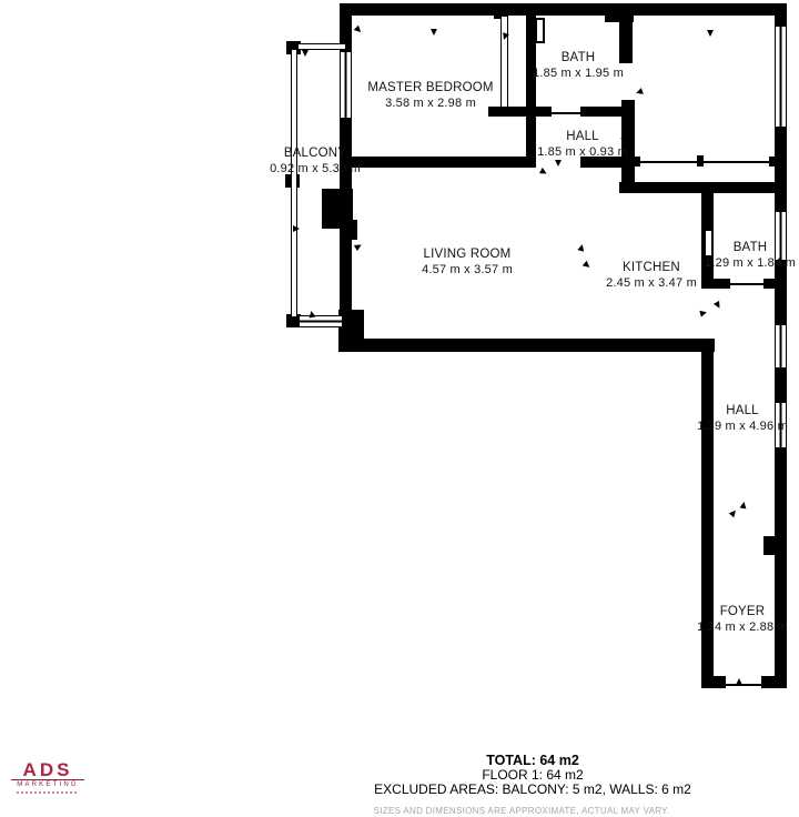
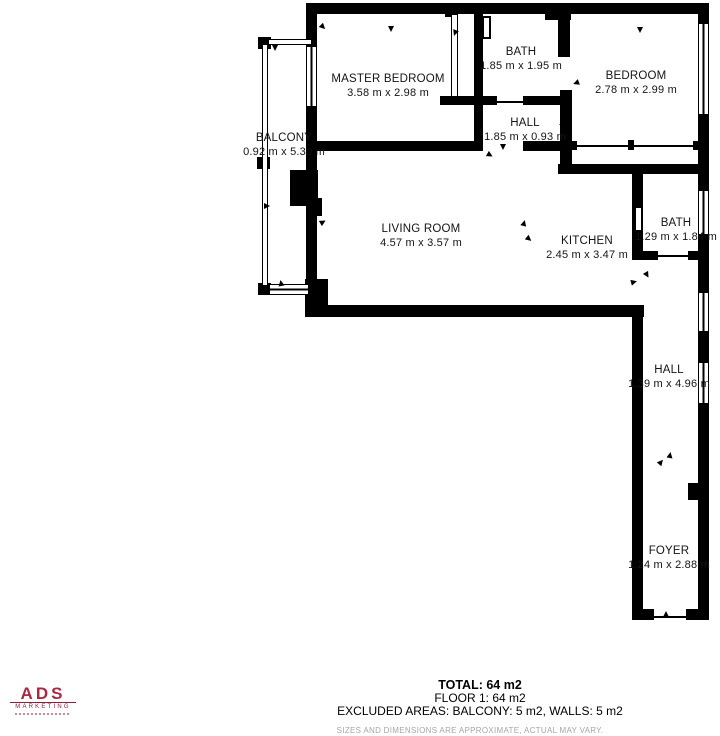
  MASTER BEDROOM
  3.58 m x 2.98 m
  BATH
  1.85 m x 1.95 m
+ BEDROOM
+ 2.78 m x 2.99 m
  HALL
  1.85 m x 0.93 m
  BALCONY
  0.92 m x 5.30 m
  LIVING ROOM
  4.57 m x 3.57 m
  KITCHEN
  2.45 m x 3.47 m
  BATH
  1.29 m x 1.84 m
  HALL
  1.39 m x 4.96 m
  FOYER
  1.24 m x 2.88 m
  TOTAL: 64 m2
  FLOOR 1: 64 m2
- EXCLUDED AREAS: BALCONY: 5 m2, WALLS: 6 m2
+ EXCLUDED AREAS: BALCONY: 5 m2, WALLS: 5 m2
  SIZES AND DIMENSIONS ARE APPROXIMATE, ACTUAL MAY VARY.
  ADS
